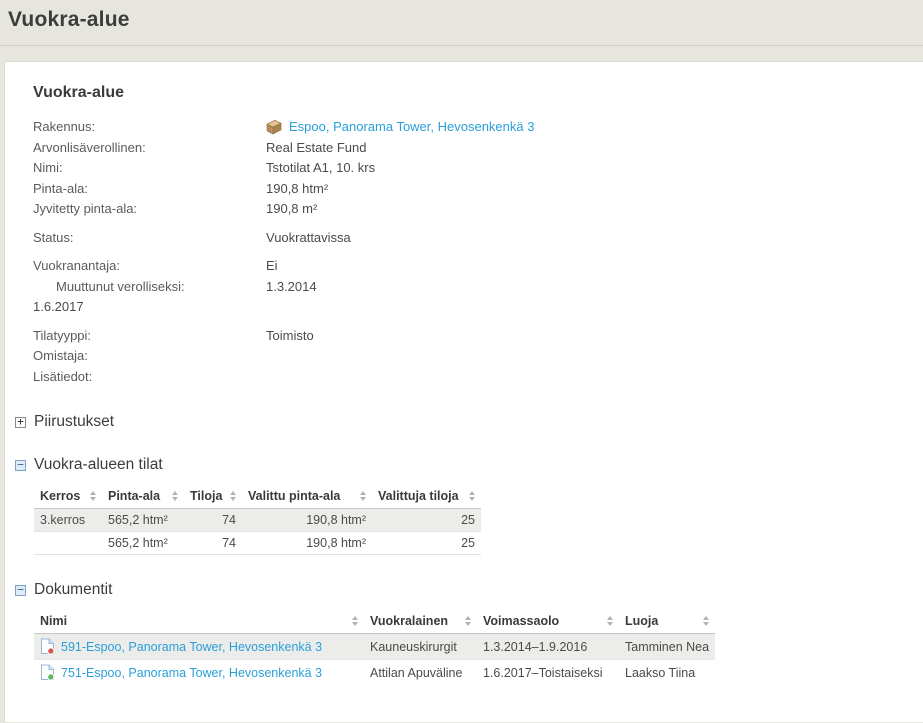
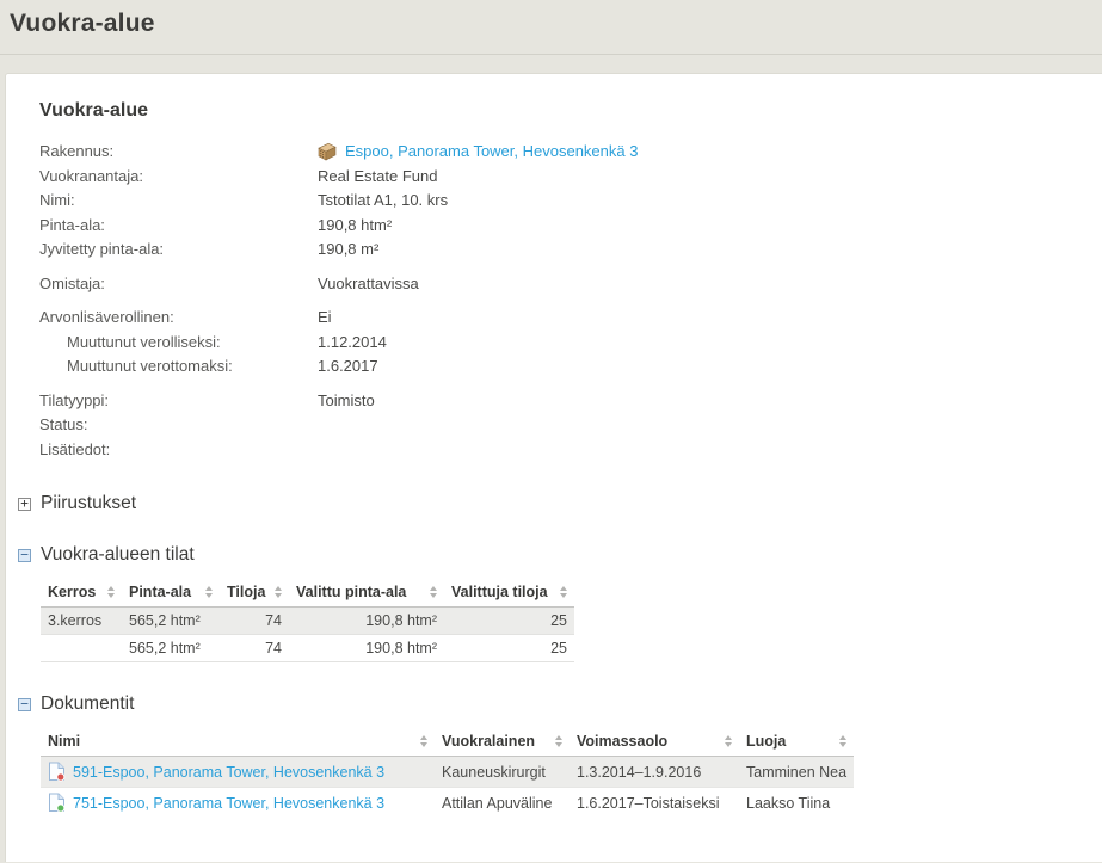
  Vuokra-alue
  Vuokra-alue
  Rakennus:
  Espoo, Panorama Tower, Hevosenkenkä 3
- Arvonlisäverollinen:
+ Vuokranantaja:
  Real Estate Fund
  Nimi:
  Tstotilat A1, 10. krs
  Pinta-ala:
  190,8 htm²
  Jyvitetty pinta-ala:
  190,8 m²
- Status:
+ Omistaja:
  Vuokrattavissa
- Vuokranantaja:
+ Arvonlisäverollinen:
  Ei
  Muuttunut verolliseksi:
- 1.3.2014
+ 1.12.2014
+ Muuttunut verottomaksi:
  1.6.2017
  Tilatyyppi:
  Toimisto
- Omistaja:
+ Status:
  Lisätiedot:
  +
  Piirustukset
  −
  Vuokra-alueen tilat
  Kerros	Pinta-ala	Tiloja	Valittu pinta-ala	Valittuja tiloja
  3.kerros	565,2 htm²	74	190,8 htm²	25
  	565,2 htm²	74	190,8 htm²	25
  −
  Dokumentit
  Nimi	Vuokralainen	Voimassaolo	Luoja
  591-Espoo, Panorama Tower, Hevosenkenkä 3	Kauneuskirurgit	1.3.2014–1.9.2016	Tamminen Nea
  751-Espoo, Panorama Tower, Hevosenkenkä 3	Attilan Apuväline	1.6.2017–Toistaiseksi	Laakso Tiina
